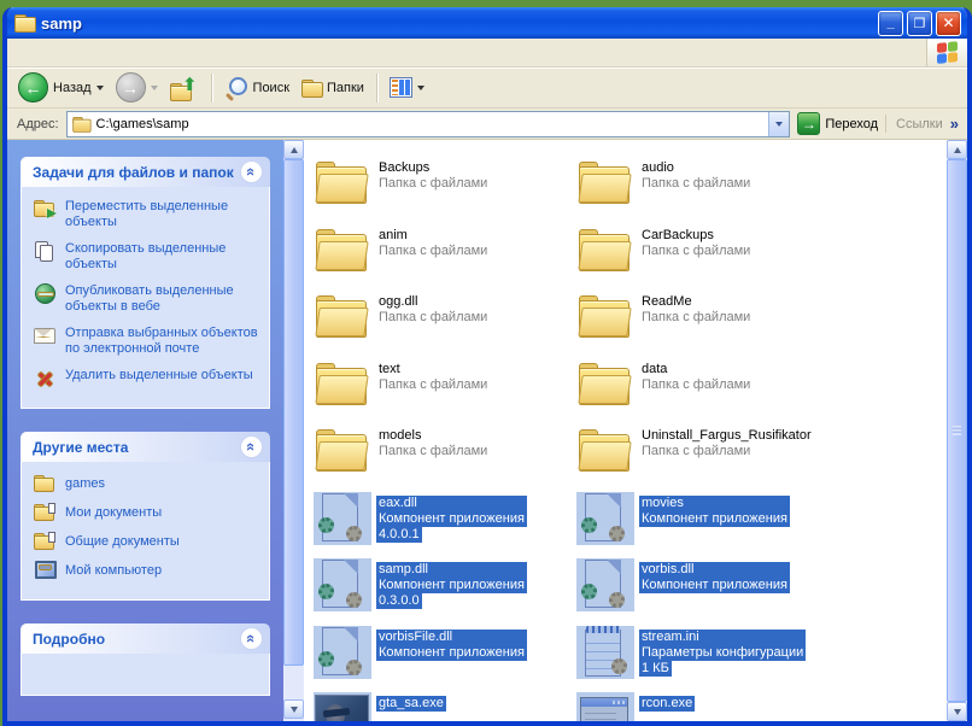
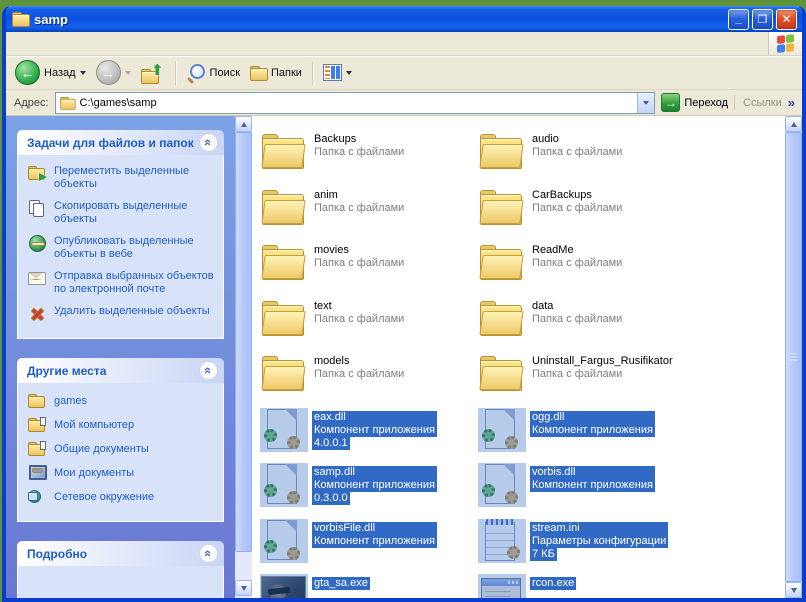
  samp
  _
  ❐
  ✕
  ←
  Назад
  →
  ⬆
  Поиск
  Папки
  Адрес:
  C:\games\samp
  →
  Переход
  Ссылки
  »
  Задачи для файлов и папок
  Переместить выделенные объекты
  Скопировать выделенные объекты
  Опубликовать выделенные объекты в вебе
  Отправка выбранных объектов по электронной почте
  Удалить выделенные объекты
  Другие места
  games
- Мои документы
+ Мой компьютер
  Общие документы
- Мой компьютер
+ Мои документы
+ Сетевое окружение
  Подробно
  Backups
  Папка с файлами
  audio
  Папка с файлами
  anim
  Папка с файлами
  CarBackups
  Папка с файлами
- ogg.dll
+ movies
  Папка с файлами
  ReadMe
  Папка с файлами
  text
  Папка с файлами
  data
  Папка с файлами
  models
  Папка с файлами
  Uninstall_Fargus_Rusifikator
  Папка с файлами
  eax.dll
  Компонент приложения
  4.0.0.1
- movies
+ ogg.dll
  Компонент приложения
  samp.dll
  Компонент приложения
  0.3.0.0
  vorbis.dll
  Компонент приложения
  vorbisFile.dll
  Компонент приложения
  stream.ini
  Параметры конфигурации
- 1 КБ
+ 7 КБ
  gta_sa.exe
  rcon.exe
